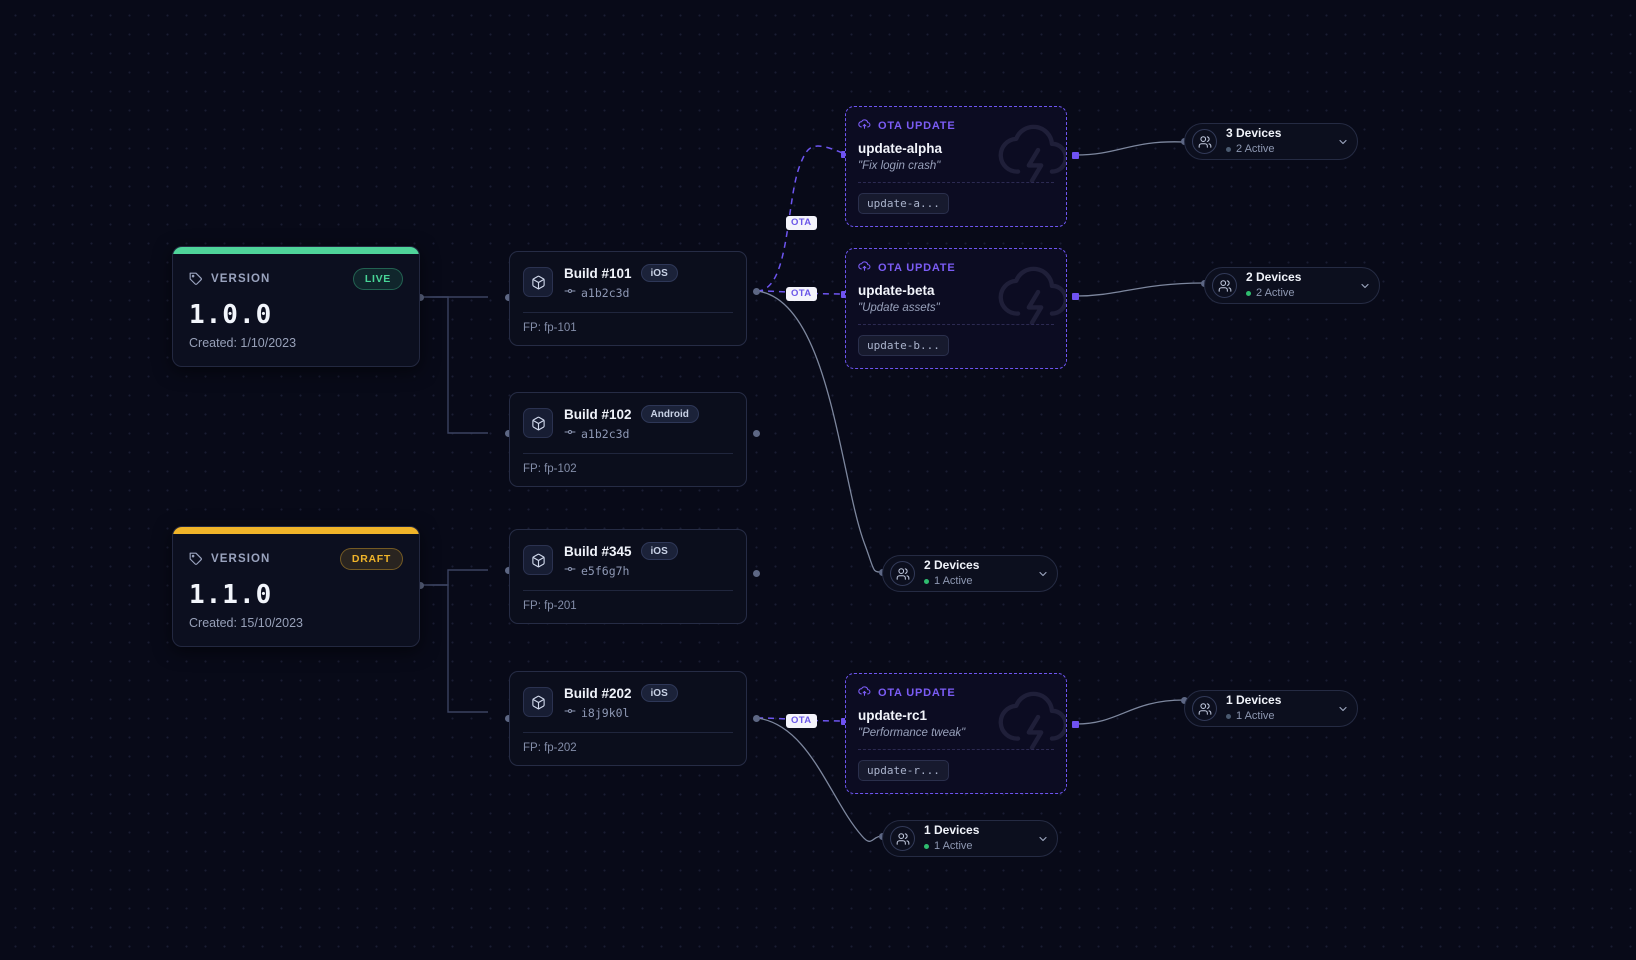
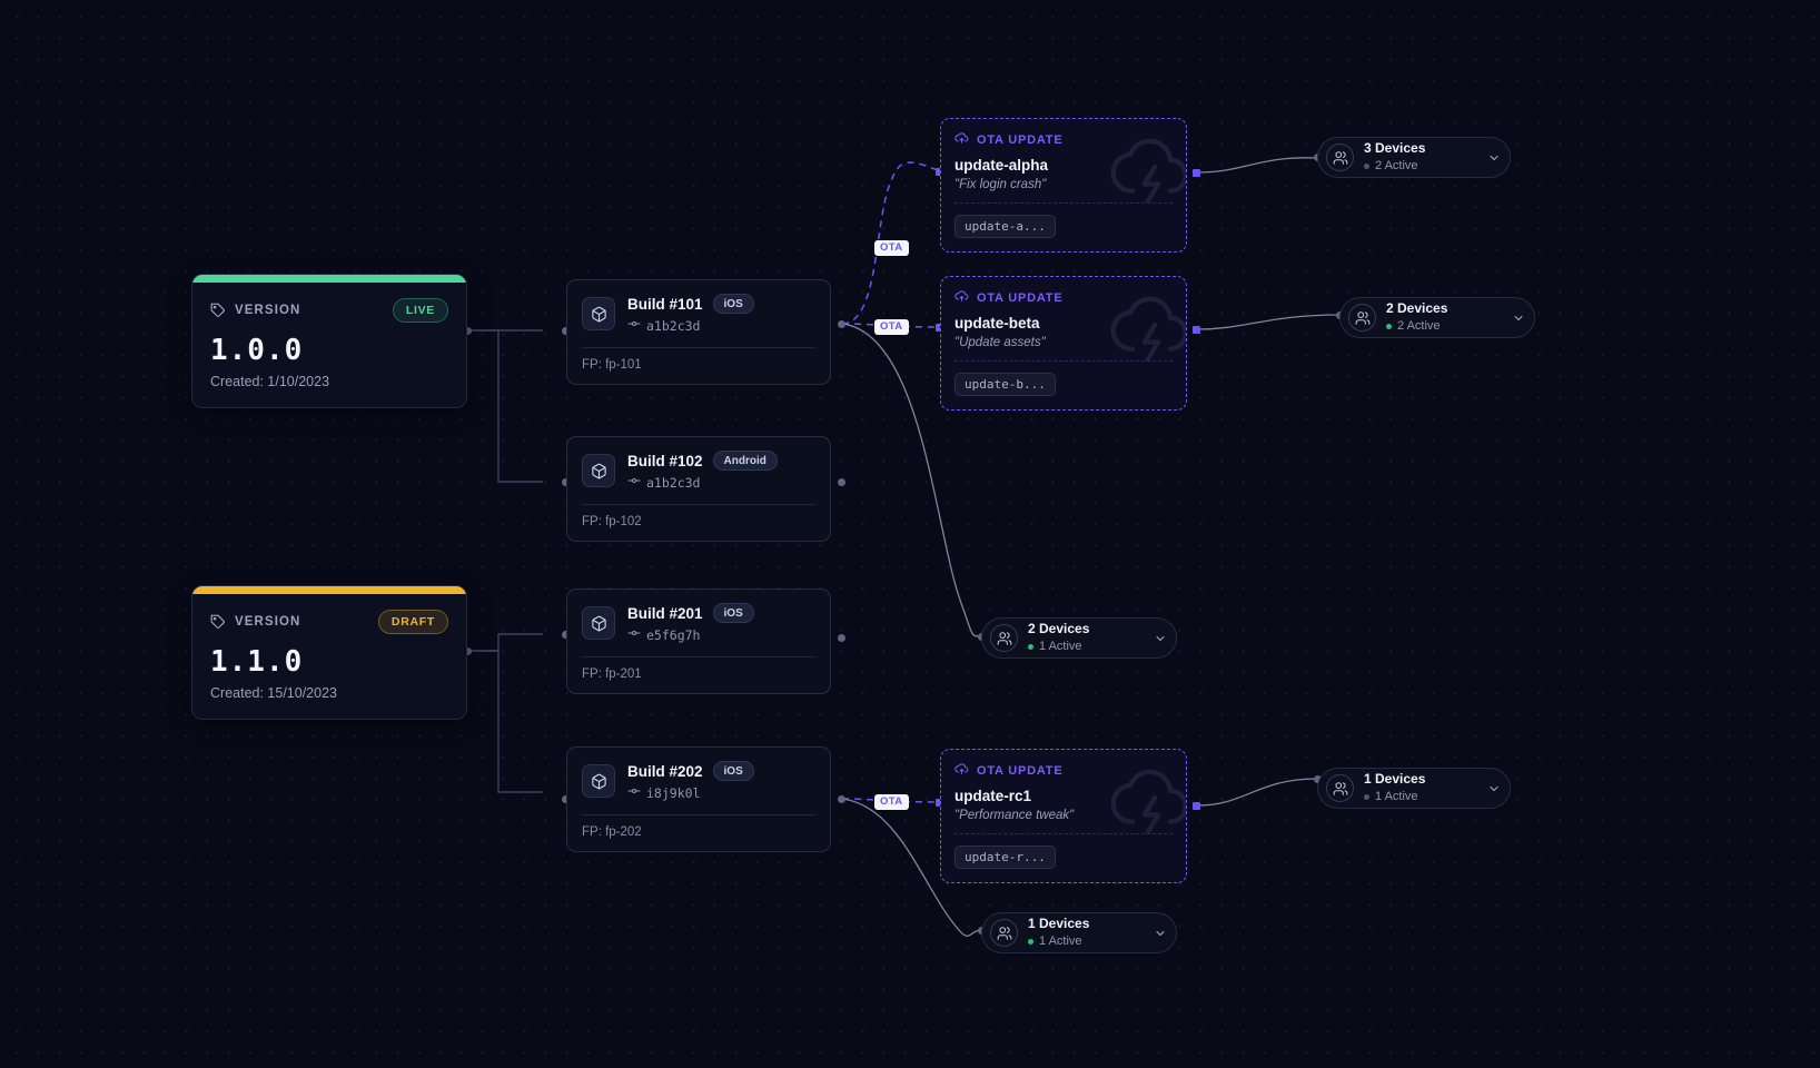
  OTA
  OTA
  OTA
  VERSION
  LIVE
  1.0.0
  Created: 1/10/2023
  VERSION
  DRAFT
  1.1.0
  Created: 15/10/2023
  Build #101
  iOS
  a1b2c3d
  FP: fp-101
  Build #102
  Android
  a1b2c3d
  FP: fp-102
- Build #345
+ Build #201
  iOS
  e5f6g7h
  FP: fp-201
  Build #202
  iOS
  i8j9k0l
  FP: fp-202
  OTA UPDATE
  update-alpha
  "Fix login crash"
  update-a...
  OTA UPDATE
  update-beta
  "Update assets"
  update-b...
  OTA UPDATE
  update-rc1
  "Performance tweak"
  update-r...
  3 Devices
  2 Active
  2 Devices
  2 Active
  2 Devices
  1 Active
  1 Devices
  1 Active
  1 Devices
  1 Active
